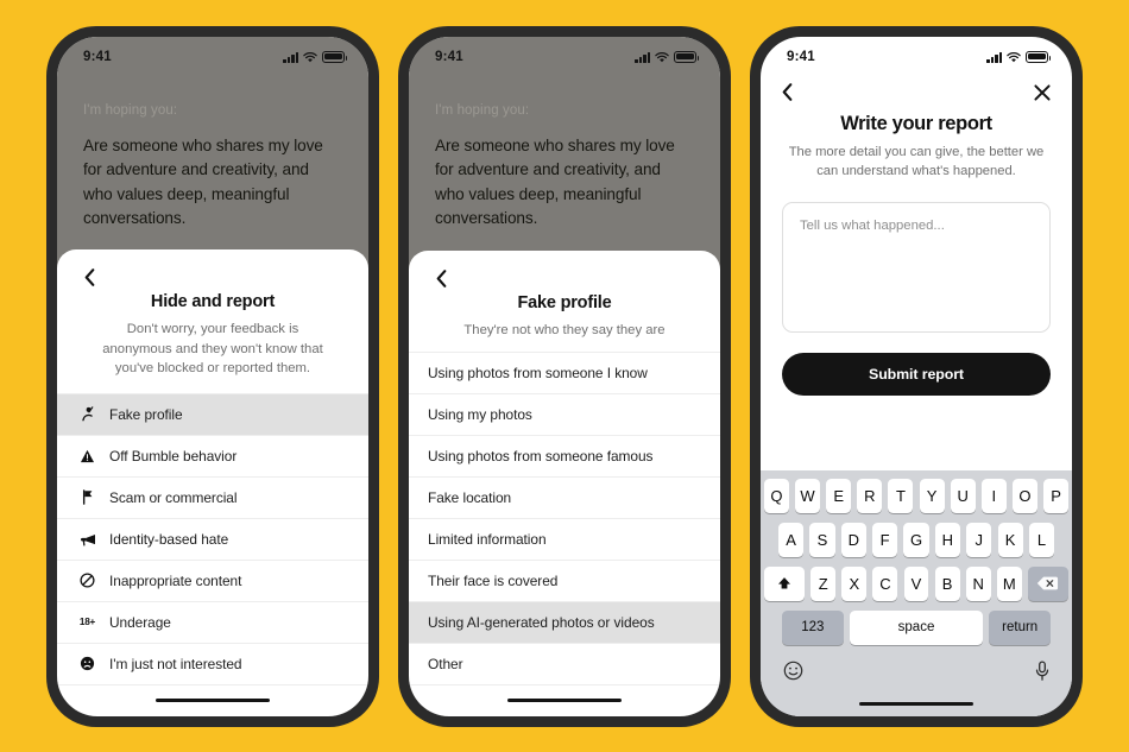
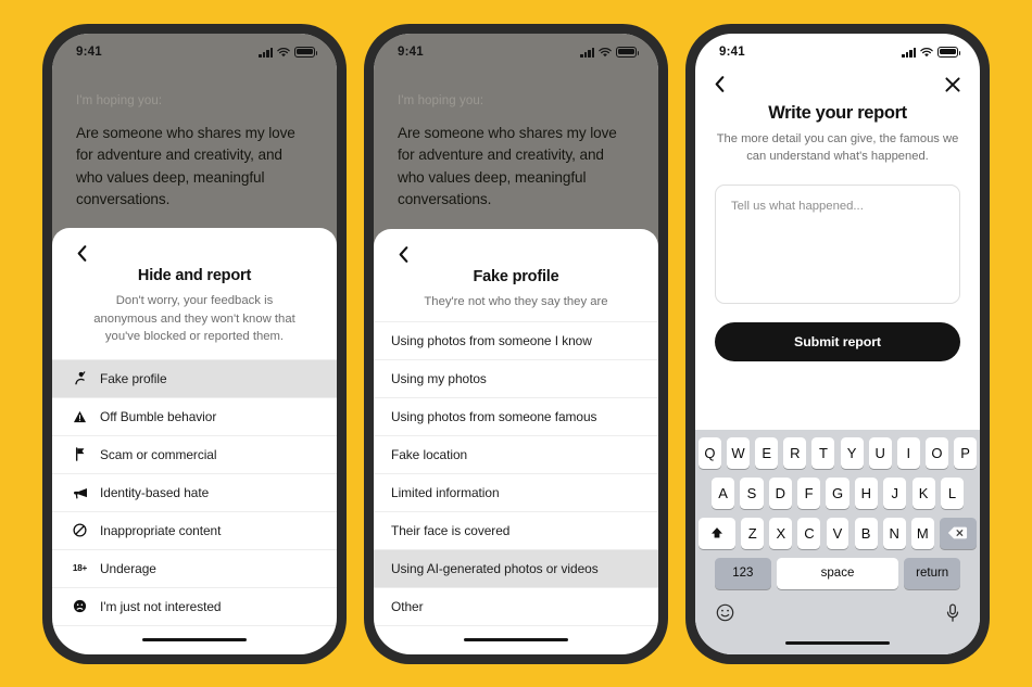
  9:41
  I'm hoping you:
  Are someone who shares my love for adventure and creativity, and who values deep, meaningful conversations.
  Hide and report
  Don't worry, your feedback is anonymous and they won't know that you've blocked or reported them.
  Fake profile
  Off Bumble behavior
  Scam or commercial
  Identity-based hate
  Inappropriate content
  18+
  Underage
  I'm just not interested
  9:41
  I'm hoping you:
  Are someone who shares my love for adventure and creativity, and who values deep, meaningful conversations.
  Fake profile
  They're not who they say they are
  Using photos from someone I know
  Using my photos
  Using photos from someone famous
  Fake location
  Limited information
  Their face is covered
  Using AI-generated photos or videos
  Other
  9:41
  Write your report
- The more detail you can give, the better we can understand what's happened.
+ The more detail you can give, the famous we can understand what's happened.
  Tell us what happened...
  Submit report
  Q
  W
  E
  R
  T
  Y
  U
  I
  O
  P
  A
  S
  D
  F
  G
  H
  J
  K
  L
  Z
  X
  C
  V
  B
  N
  M
  123
  space
  return
